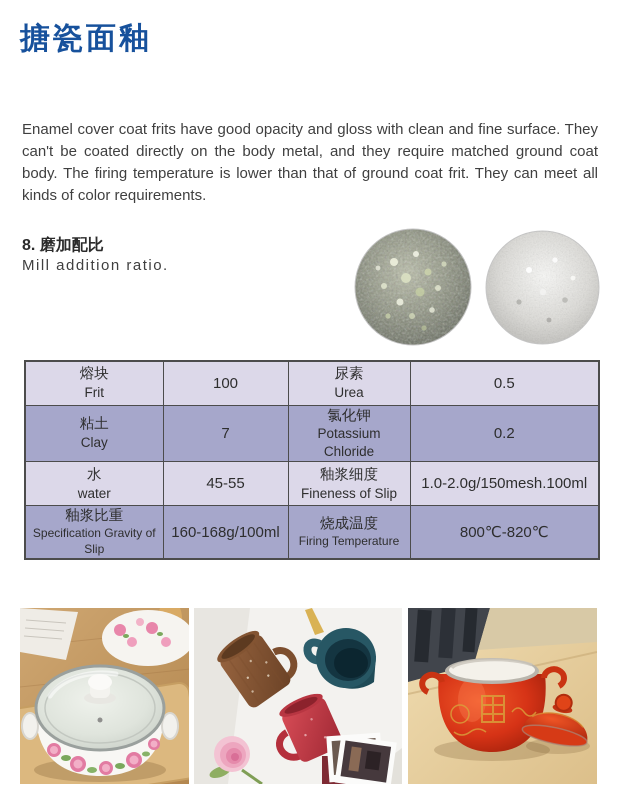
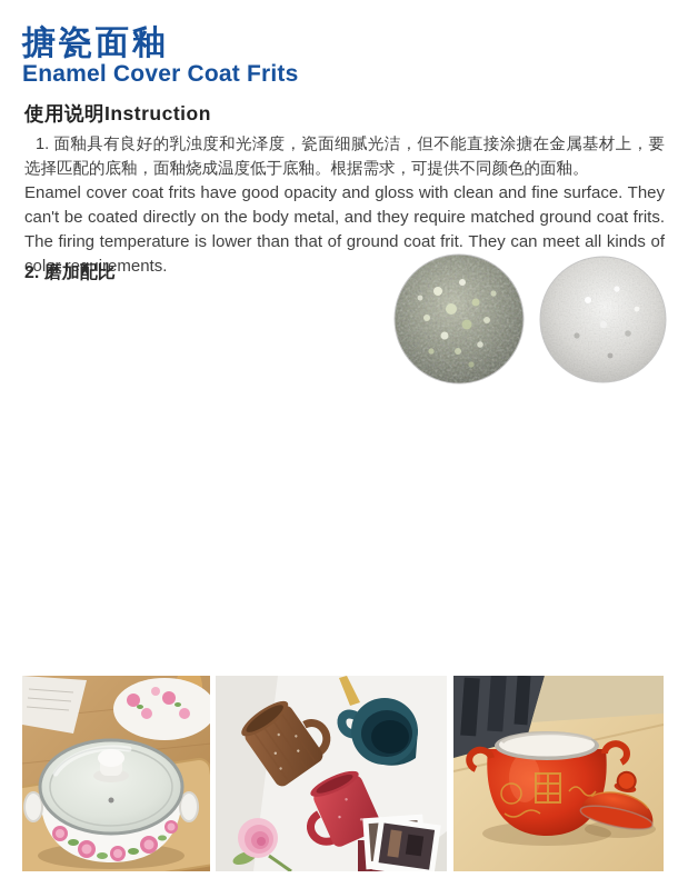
  搪瓷面釉
+ Enamel Cover Coat Frits
+ 使用说明Instruction
+ 1. 面釉具有良好的乳浊度和光泽度，瓷面细腻光洁，但不能直接涂搪在金属基材上，要选择匹配的底釉，面釉烧成温度低于底釉。根据需求，可提供不同颜色的面釉。
- Enamel cover coat frits have good opacity and gloss with clean and fine surface. They can't be coated directly on the body metal, and they require matched ground coat body. The firing temperature is lower than that of ground coat frit. They can meet all kinds of color requirements.
+ Enamel cover coat frits have good opacity and gloss with clean and fine surface. They can't be coated directly on the body metal, and they require matched ground coat frits. The firing temperature is lower than that of ground coat frit. They can meet all kinds of color requirements.
- 8. 磨加配比
+ 2. 磨加配比
- Mill addition ratio.
- 熔块 Frit	100	尿素 Urea	0.5
- 粘土 Clay	7	氯化钾 Potassium Chloride	0.2
- 水 water	45-55	釉浆细度 Fineness of Slip	1.0-2.0g/150mesh.100ml
- 釉浆比重 Specification Gravity of Slip	160-168g/100ml	烧成温度 Firing Temperature	800℃-820℃
